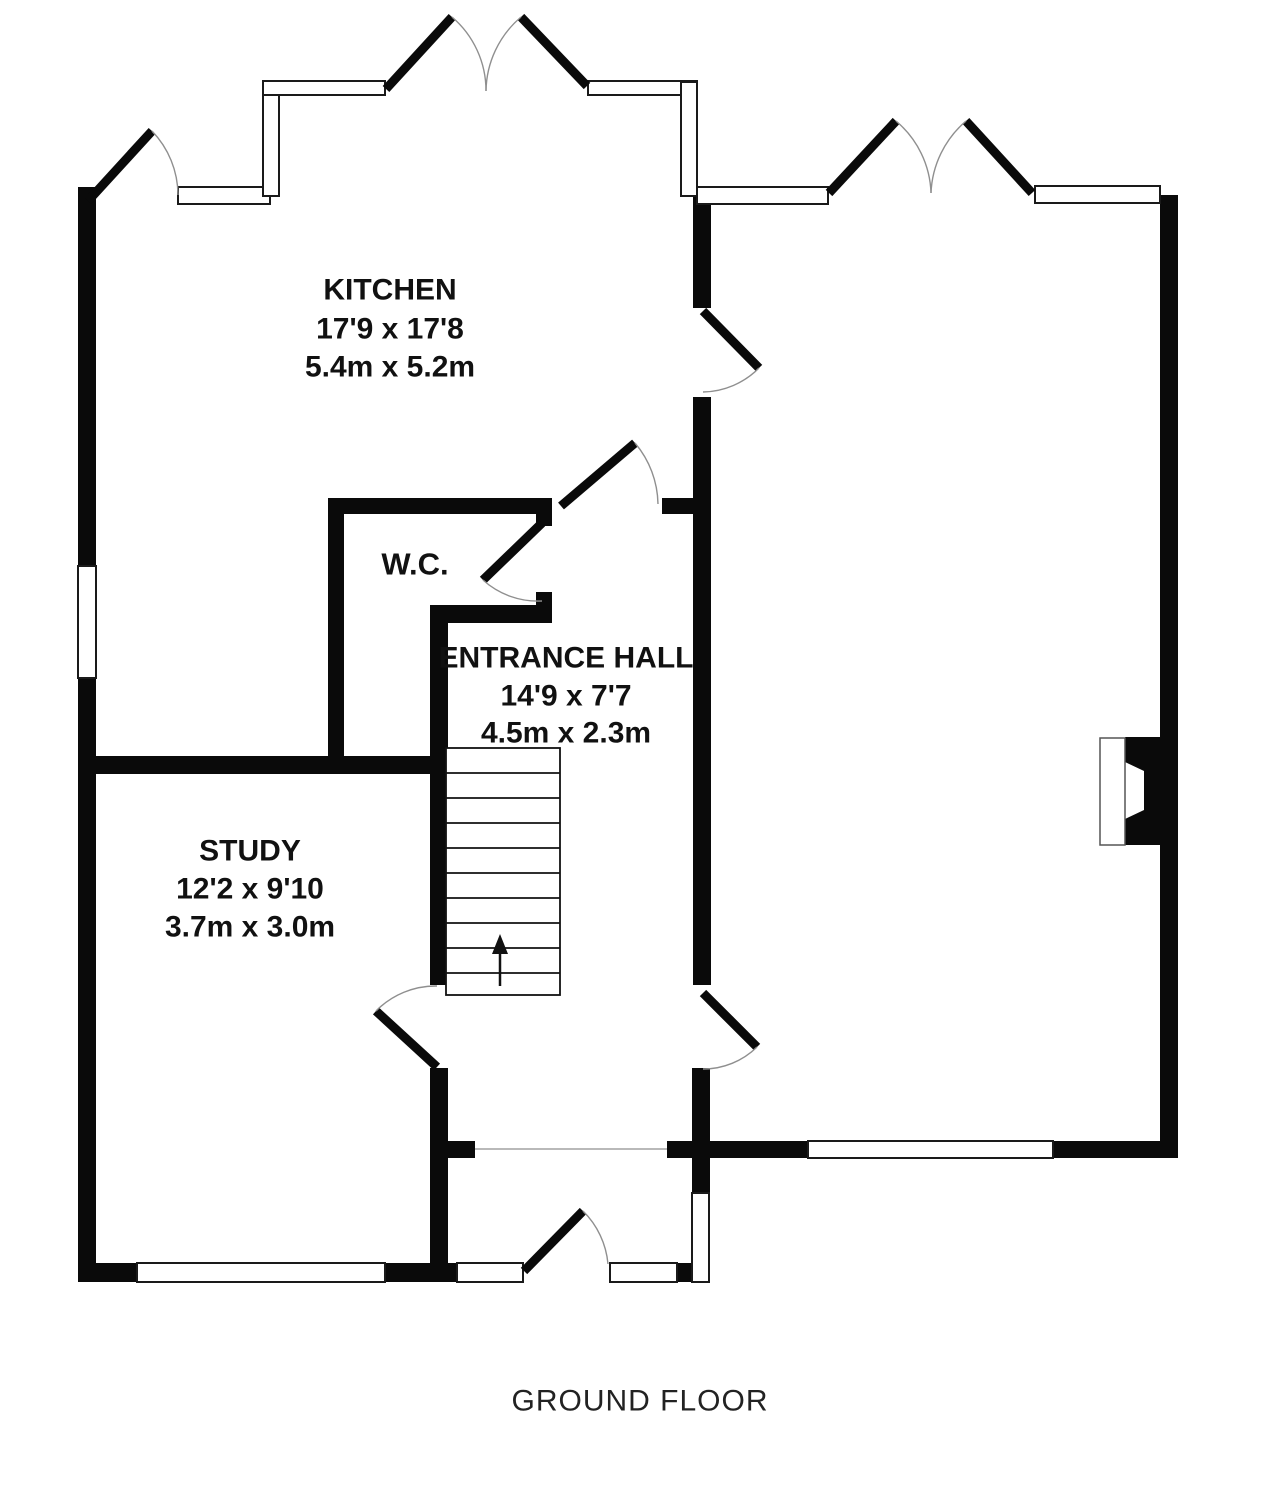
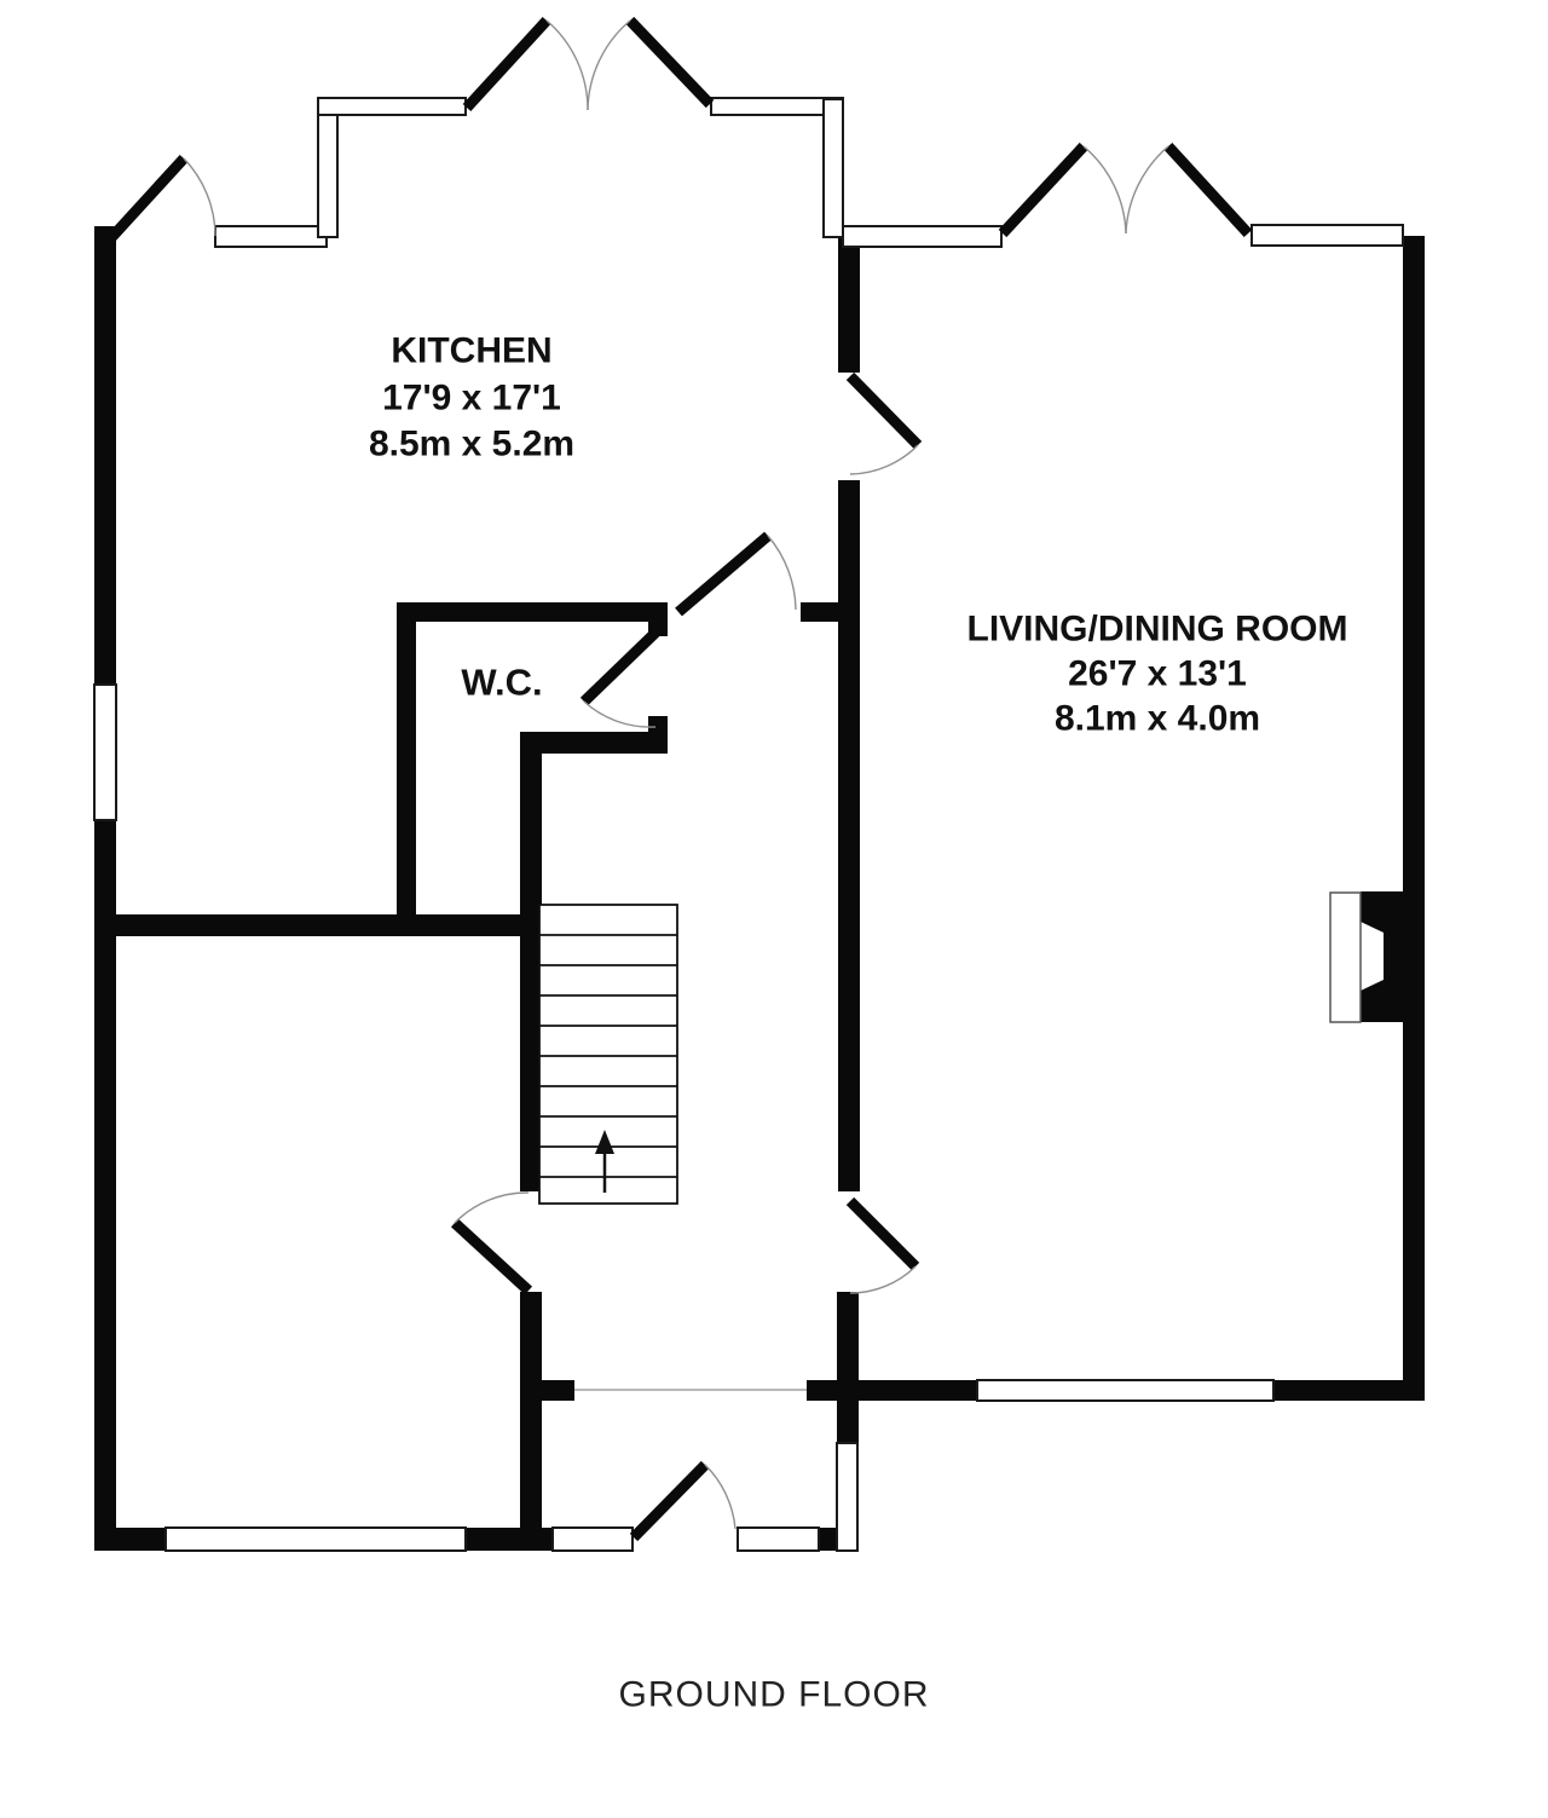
  KITCHEN
- 17'9 x 17'8
+ 17'9 x 17'1
- 5.4m x 5.2m
+ 8.5m x 5.2m
+ LIVING/DINING ROOM
+ 26'7 x 13'1
+ 8.1m x 4.0m
  W.C.
- ENTRANCE HALL
- 14'9 x 7'7
- 4.5m x 2.3m
- STUDY
- 12'2 x 9'10
- 3.7m x 3.0m
  GROUND FLOOR
